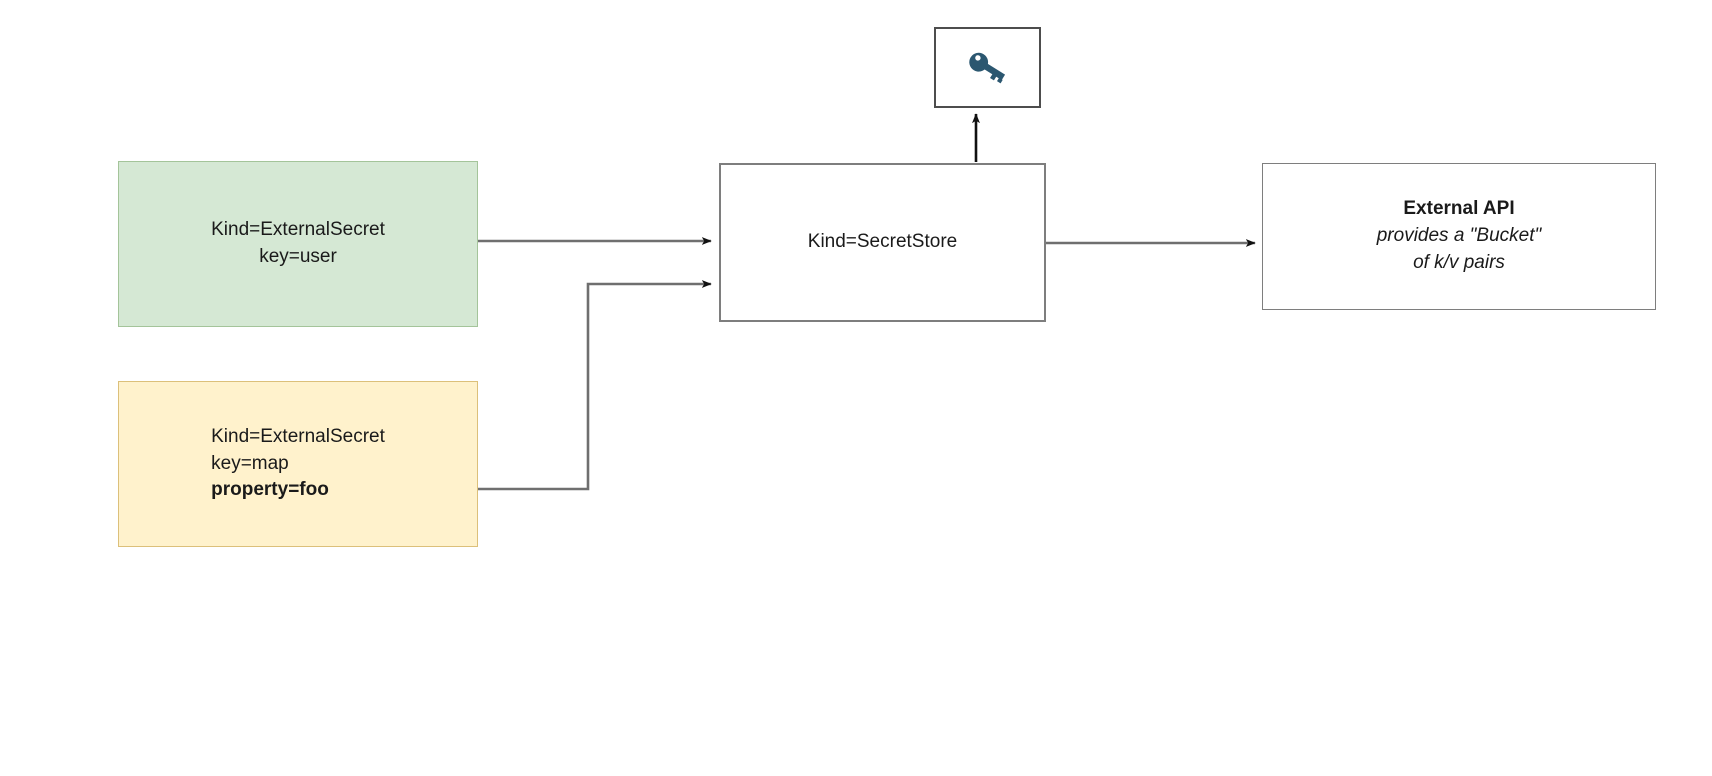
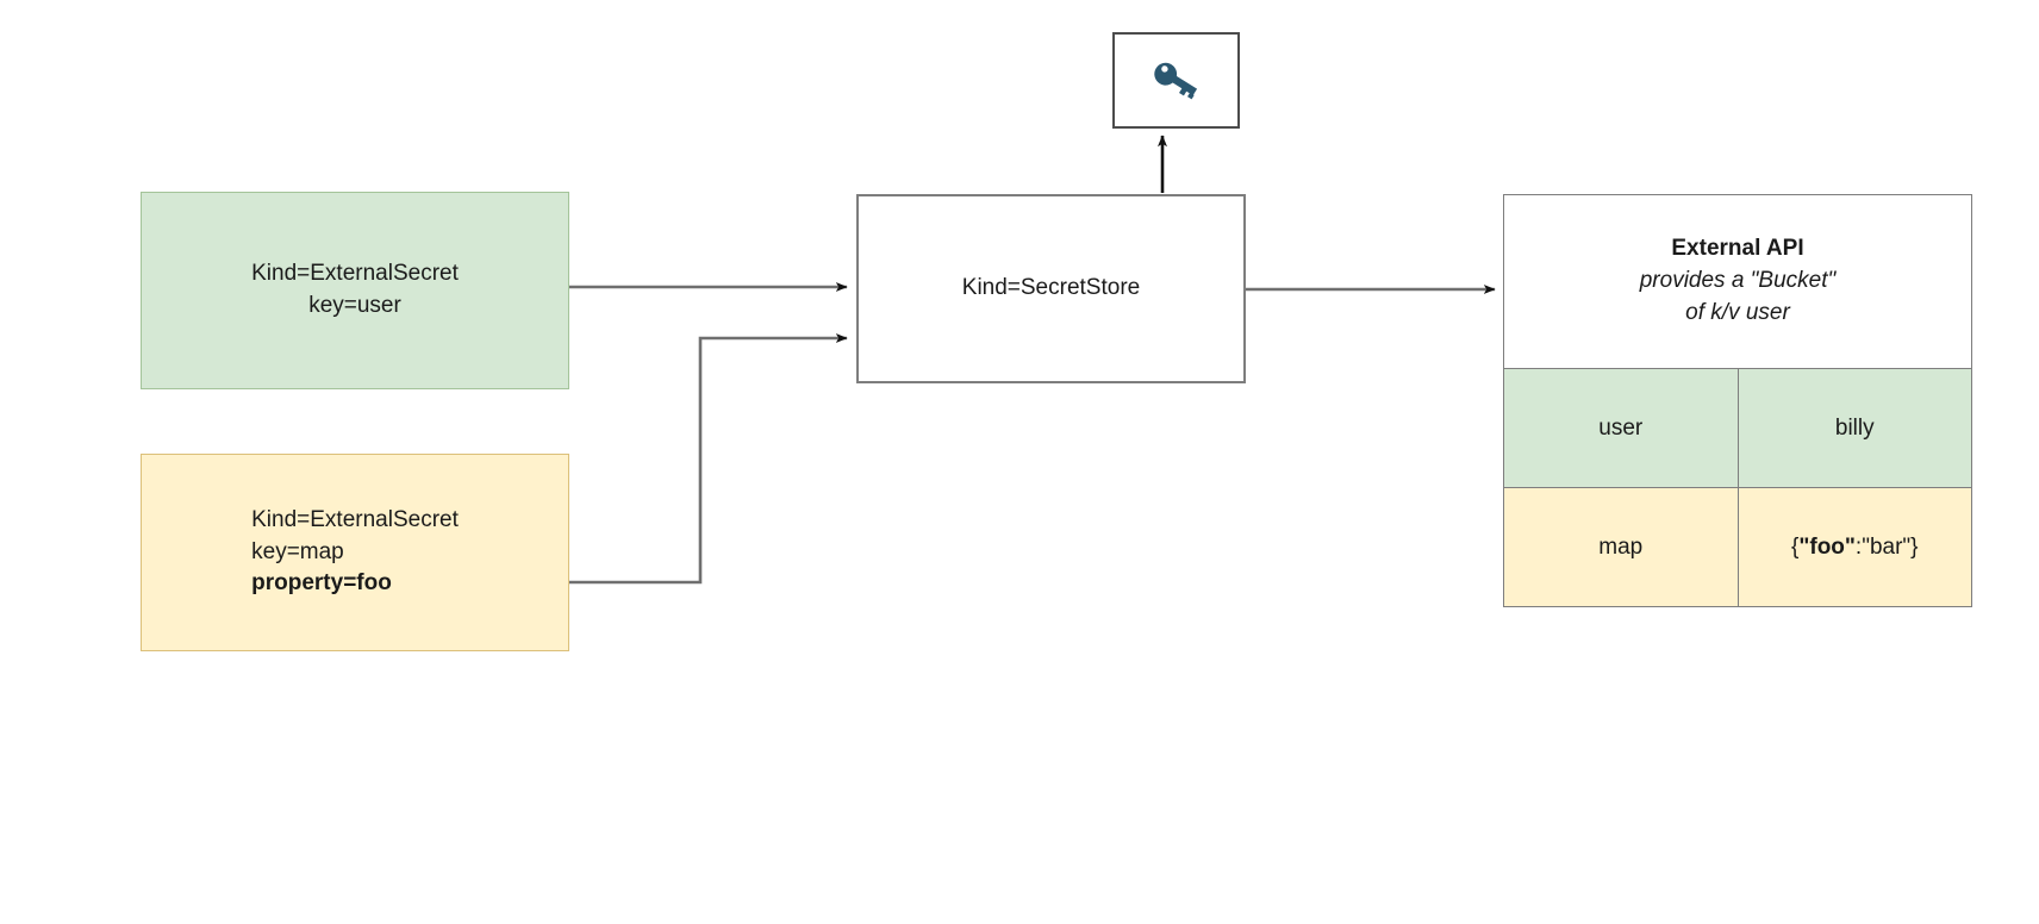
  Kind=ExternalSecret
  key=user
  Kind=ExternalSecret
  key=map
  property=foo
  Kind=SecretStore
- External API provides a "Bucket" of k/v pairs
+ External API provides a "Bucket" of k/v user
+ user	billy
+ map	{"foo":"bar"}
